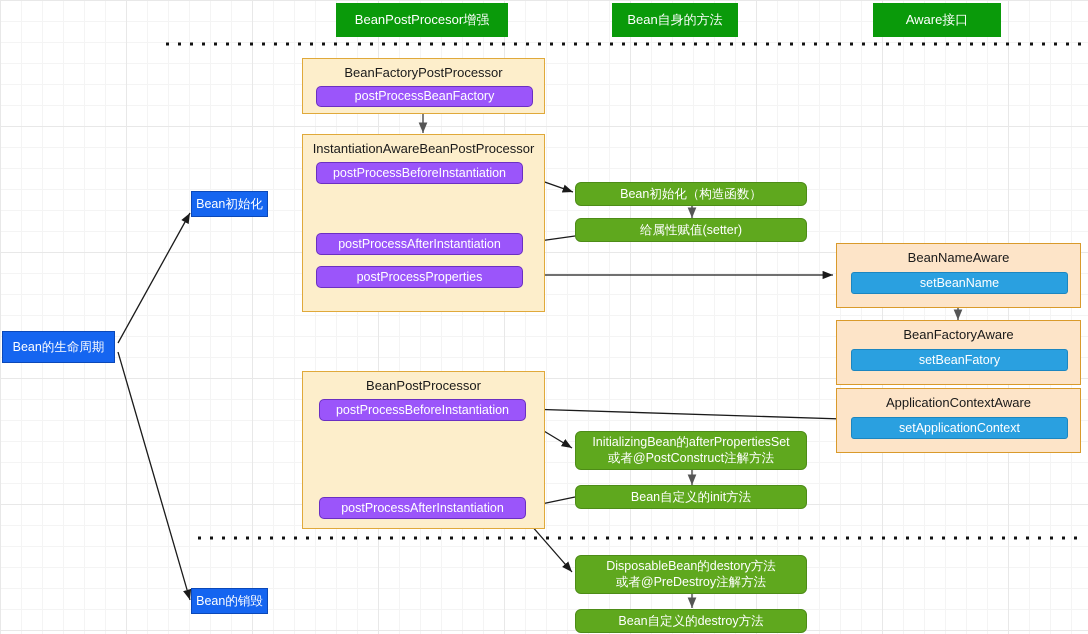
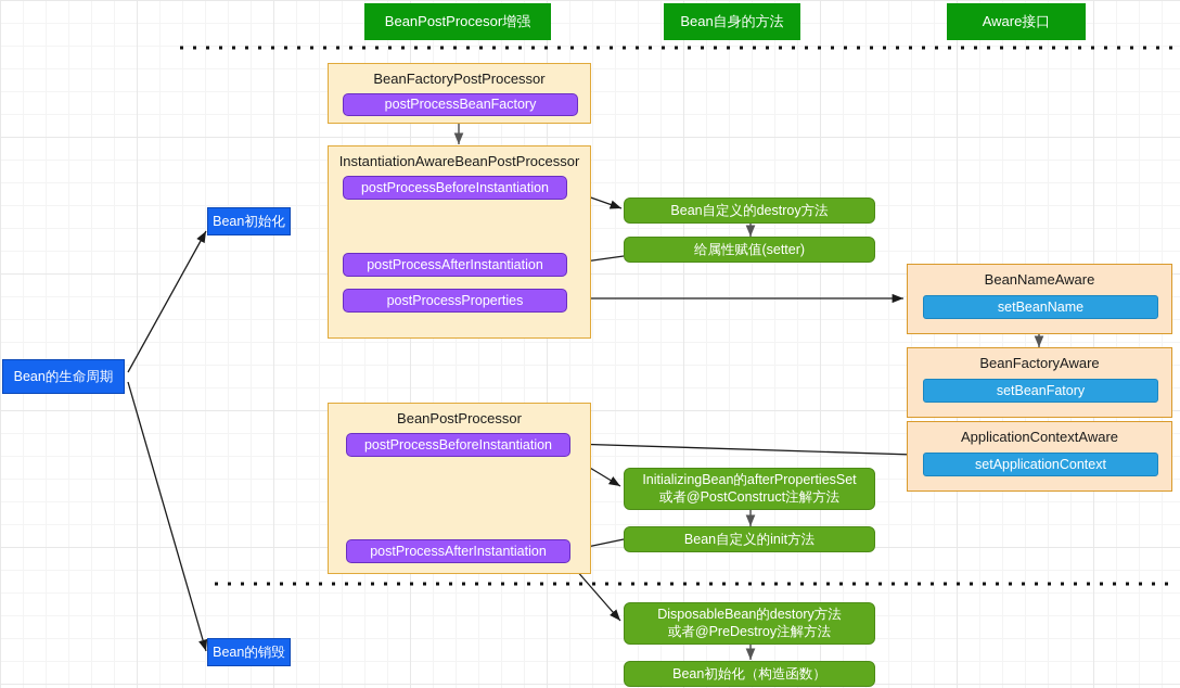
  BeanPostProcesor增强
  Bean自身的方法
  Aware接口
  Bean的生命周期
  Bean初始化
  Bean的销毁
  BeanFactoryPostProcessor
  postProcessBeanFactory
  InstantiationAwareBeanPostProcessor
  postProcessBeforeInstantiation
  postProcessAfterInstantiation
  postProcessProperties
  BeanPostProcessor
  postProcessBeforeInstantiation
  postProcessAfterInstantiation
- Bean初始化（构造函数）
+ Bean自定义的destroy方法
  给属性赋值(setter)
  InitializingBean的afterPropertiesSet
  或者@PostConstruct注解方法
  Bean自定义的init方法
  DisposableBean的destory方法
  或者@PreDestroy注解方法
- Bean自定义的destroy方法
+ Bean初始化（构造函数）
  BeanNameAware
  setBeanName
  BeanFactoryAware
  setBeanFatory
  ApplicationContextAware
  setApplicationContext
